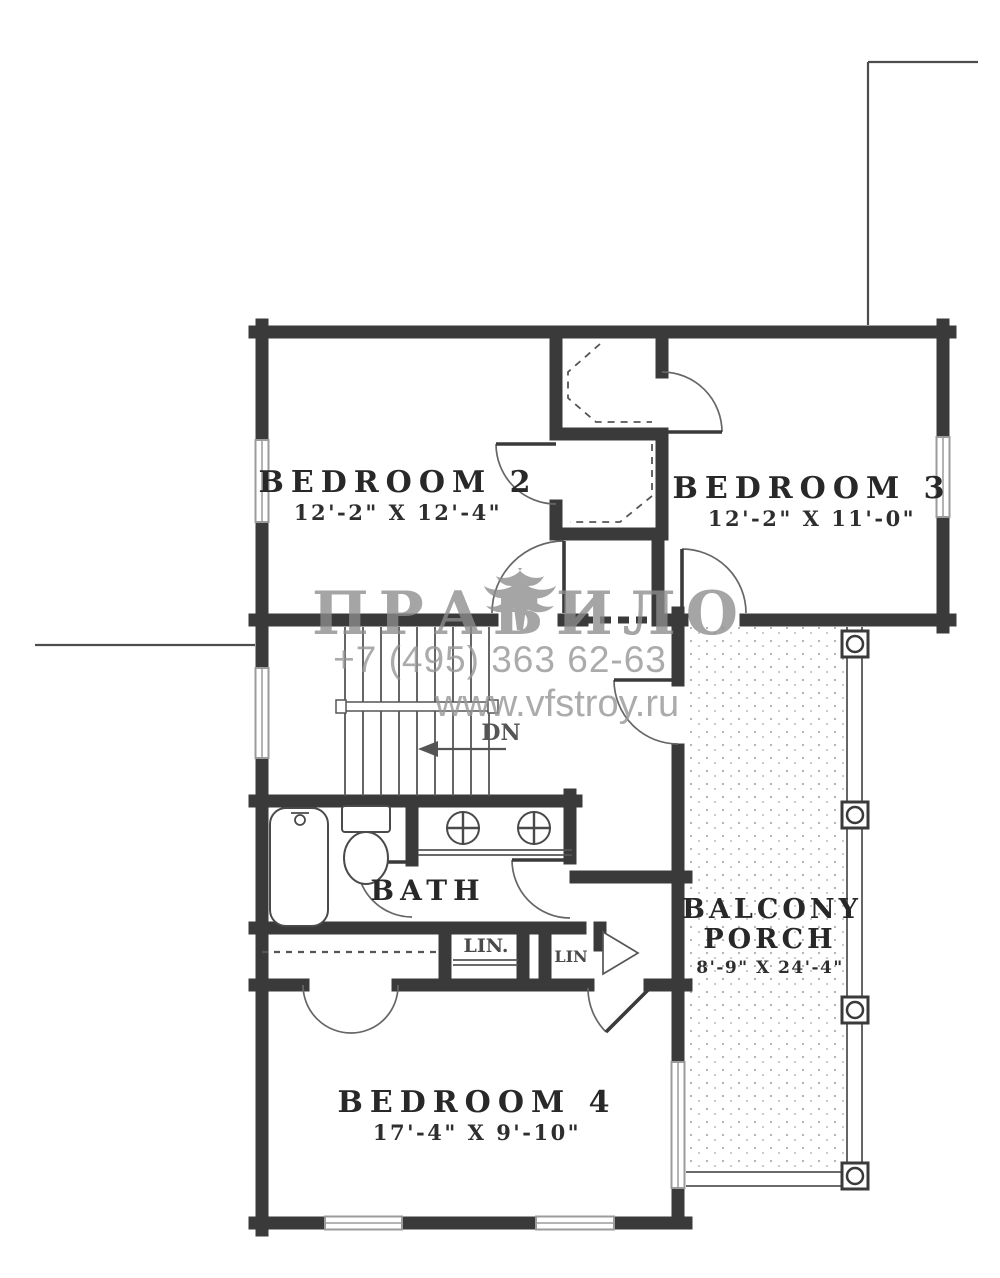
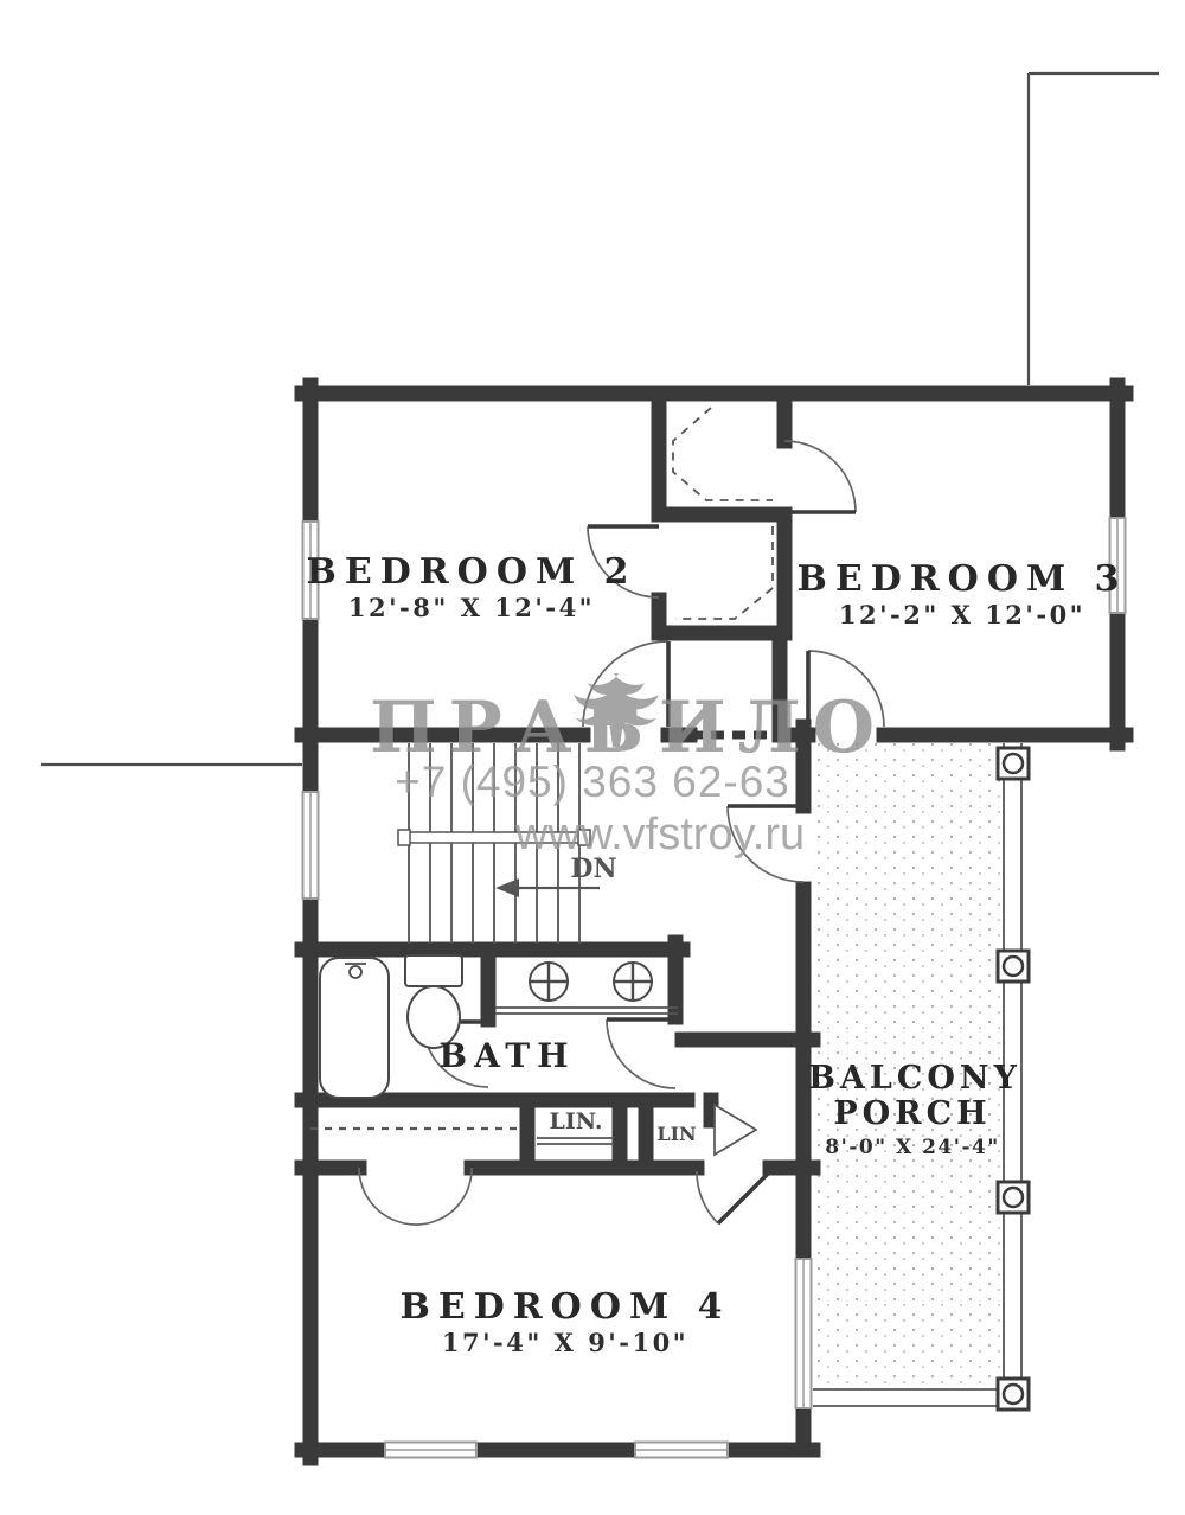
  BEDROOM 2
- 12'-2" X 12'-4"
+ 12'-8" X 12'-4"
  BEDROOM 3
- 12'-2" X 11'-0"
+ 12'-2" X 12'-0"
  BEDROOM 4
  17'-4" X 9'-10"
  BATH
  BALCONY
  PORCH
- 8'-9" X 24'-4"
+ 8'-0" X 24'-4"
  LIN.
  LIN
  DN
  ПРАВ
  ИЛО
  +7 (495) 363 62-63
  www.vfstroy.ru
